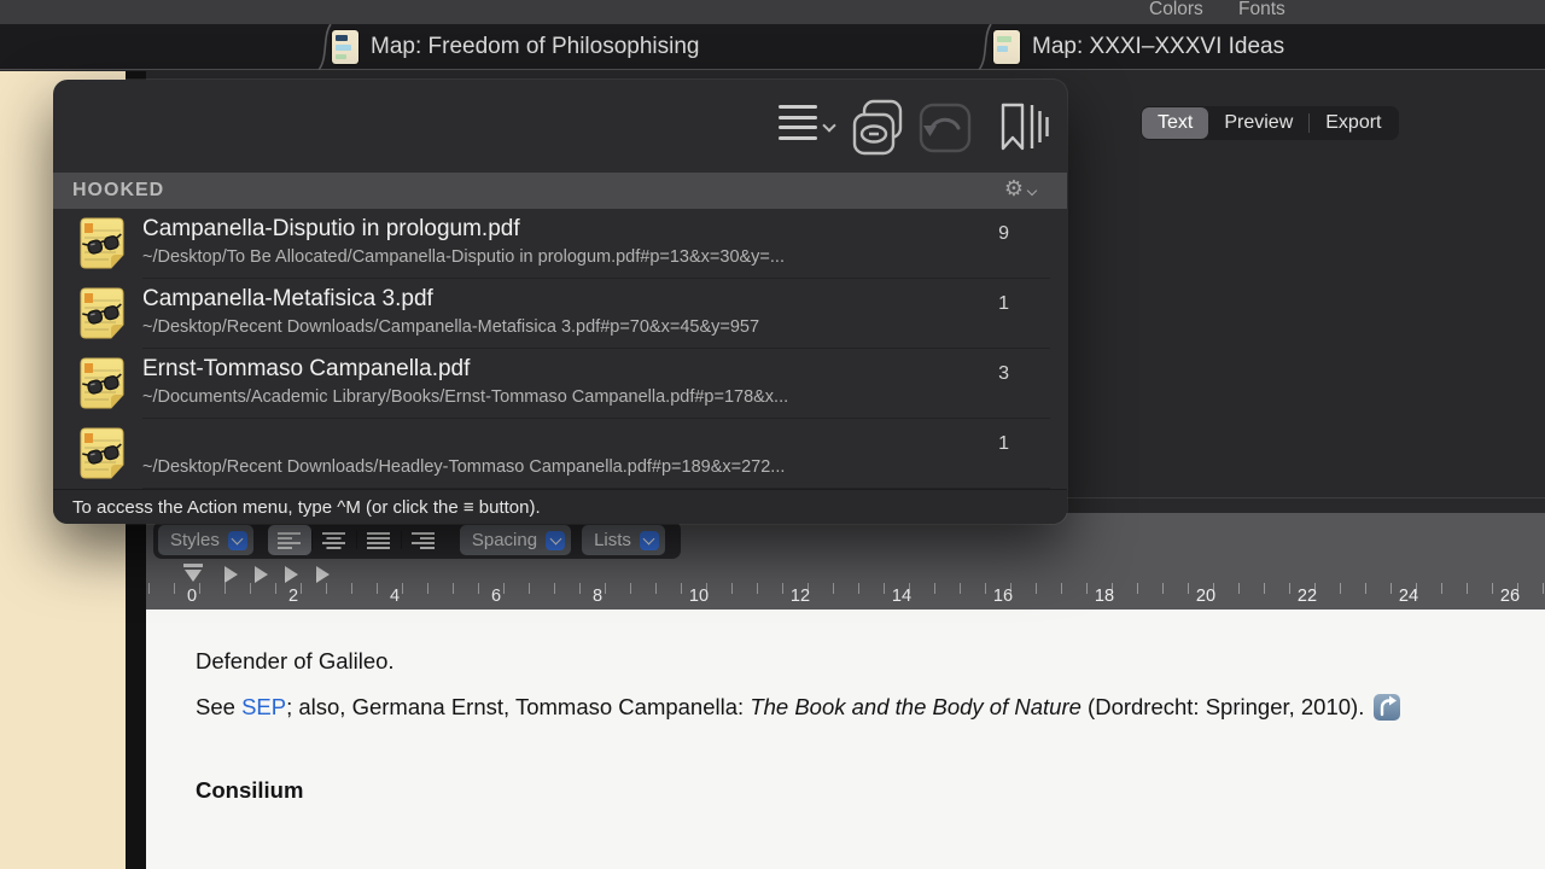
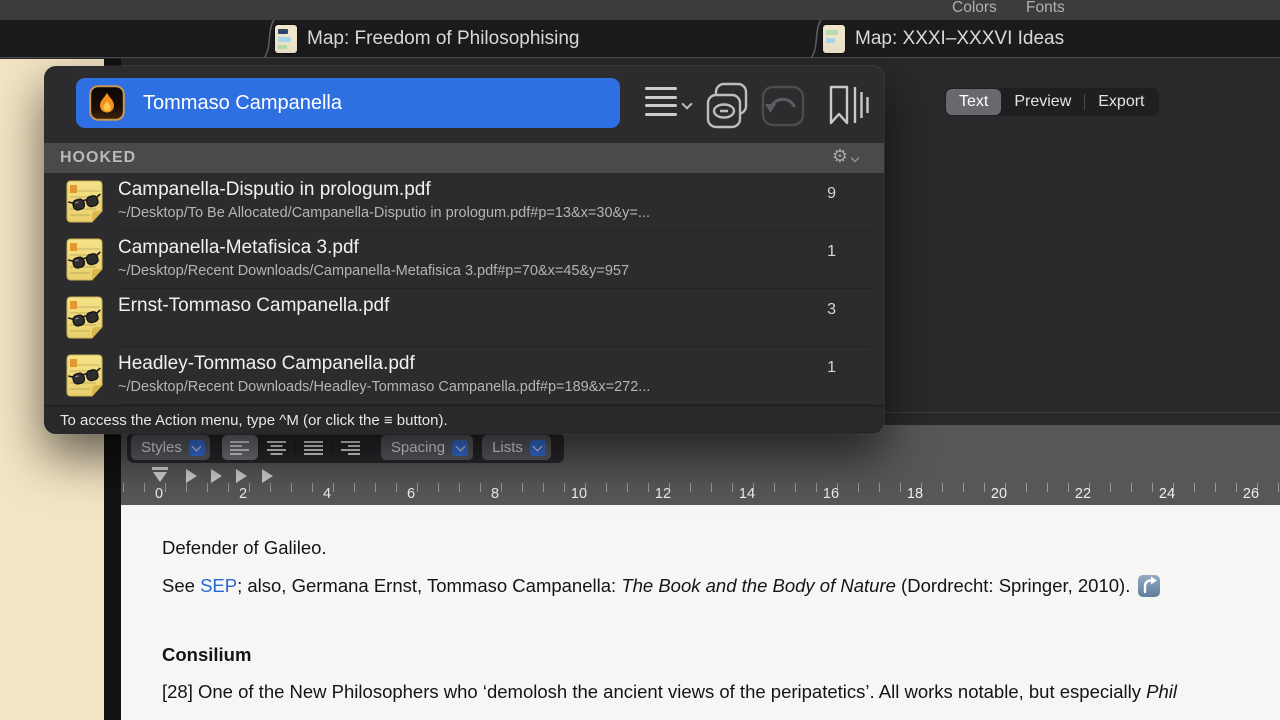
  Colors
  Fonts
  Map: Freedom of Philosophising
  Map: XXXI–XXXVI Ideas
  Text
  Preview
  Export
  Styles
  Spacing
  Lists
  0
  2
  4
  6
  8
  10
  12
  14
  16
  18
  20
  22
  24
  26
  Defender of Galileo.
  See SEP; also, Germana Ernst, Tommaso Campanella: The Book and the Body of Nature (Dordrecht: Springer, 2010).
  Consilium
+ [28] One of the New Philosophers who ‘demolosh the ancient views of the peripatetics’. All works notable, but especially Phil
+ Tommaso Campanella
  HOOKED
  ⚙
  Campanella-Disputio in prologum.pdf
  ~/Desktop/To Be Allocated/Campanella-Disputio in prologum.pdf#p=13&x=30&y=...
  9
  Campanella-Metafisica 3.pdf
  ~/Desktop/Recent Downloads/Campanella-Metafisica 3.pdf#p=70&x=45&y=957
  1
  Ernst-Tommaso Campanella.pdf
- ~/Documents/Academic Library/Books/Ernst-Tommaso Campanella.pdf#p=178&x...
  3
+ Headley-Tommaso Campanella.pdf
  ~/Desktop/Recent Downloads/Headley-Tommaso Campanella.pdf#p=189&x=272...
  1
  To access the Action menu, type ^M (or click the ≡ button).
